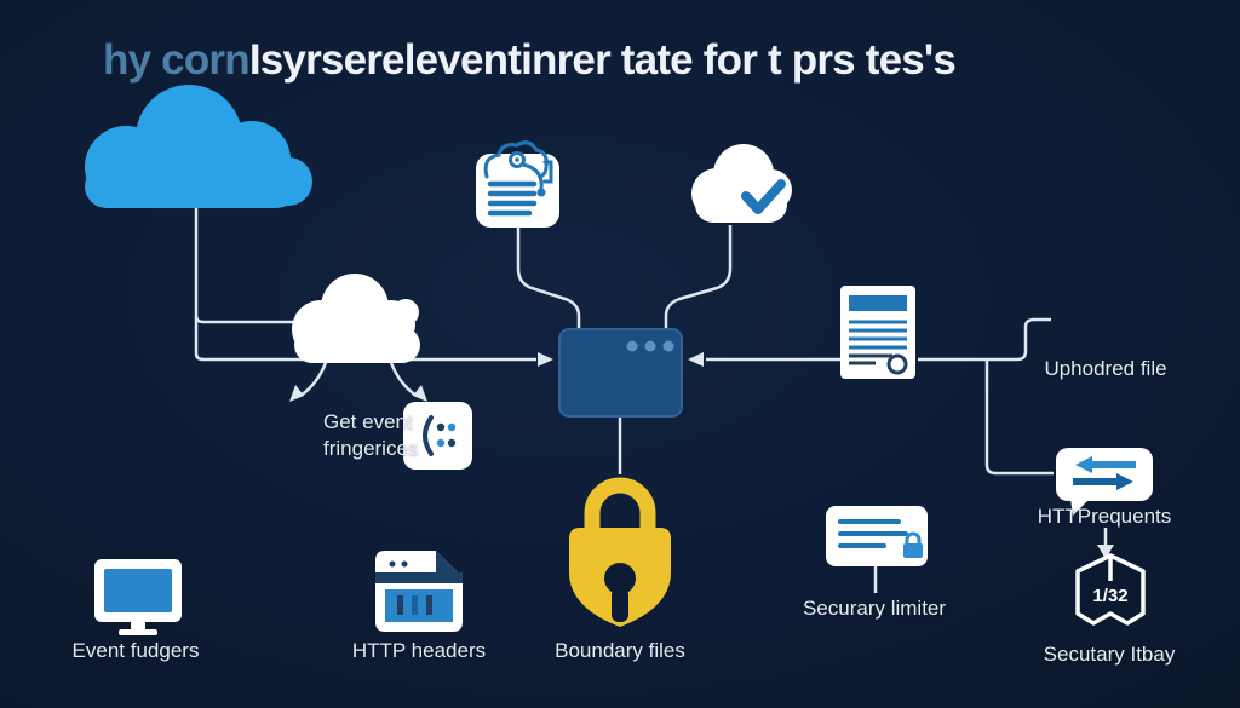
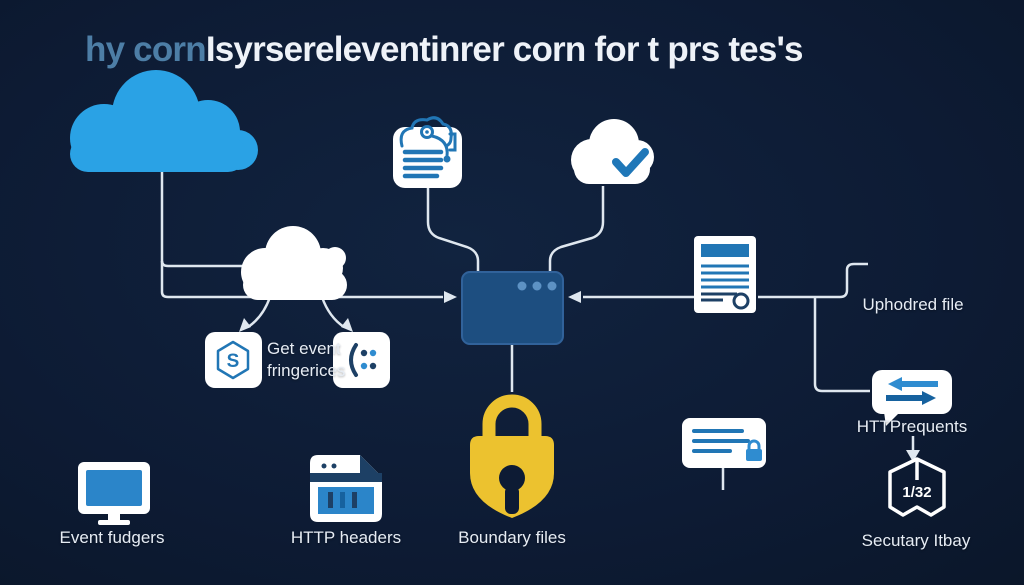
- hy cornIsyrsereleventinrer tate for t prs tes's
+ hy cornIsyrsereleventinrer corn for t prs tes's
  1/32
+ S
  Get event
  fringerices
  Uphodred file
  HTTPrequents
  Secutary Itbay
- Securary limiter
  Event fudgers
  HTTP headers
  Boundary files
